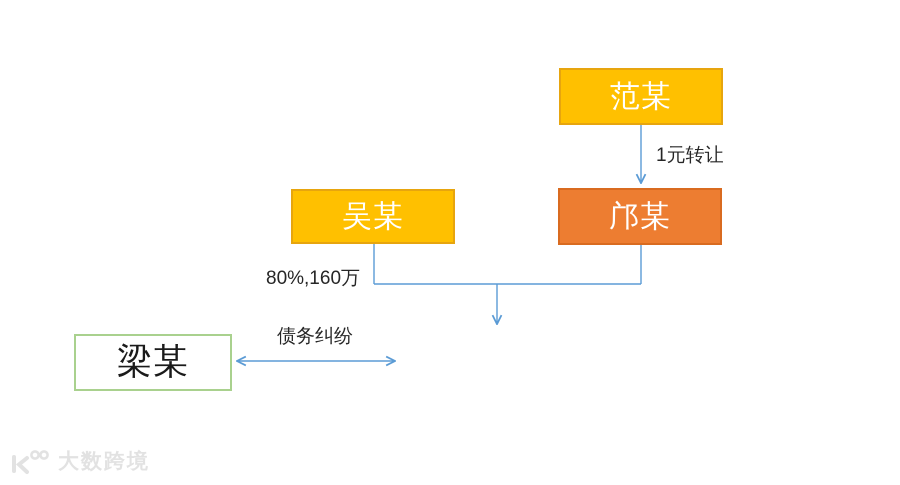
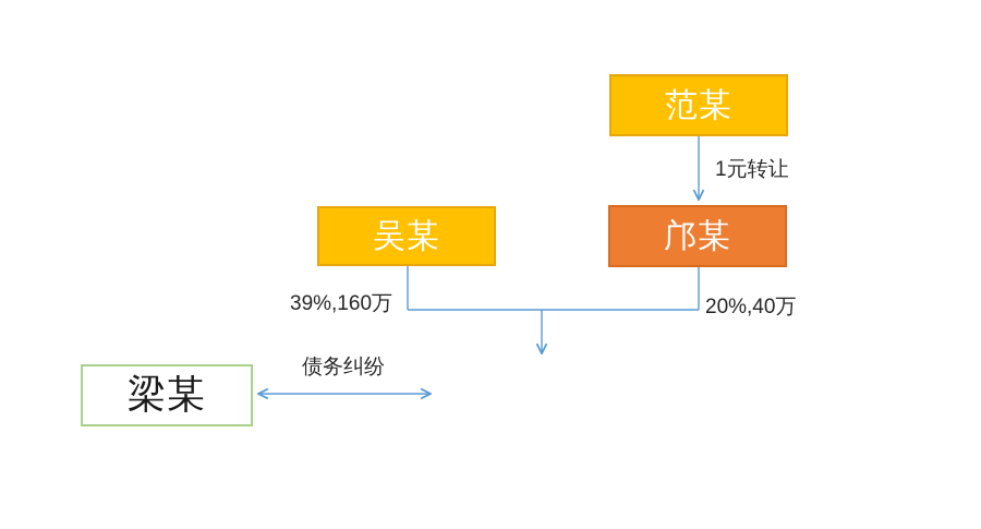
  范某
  吴某
  邝某
  梁某
  1元转让
- 80%,160万
+ 39%,160万
+ 20%,40万
  债务纠纷
- 大数跨境
